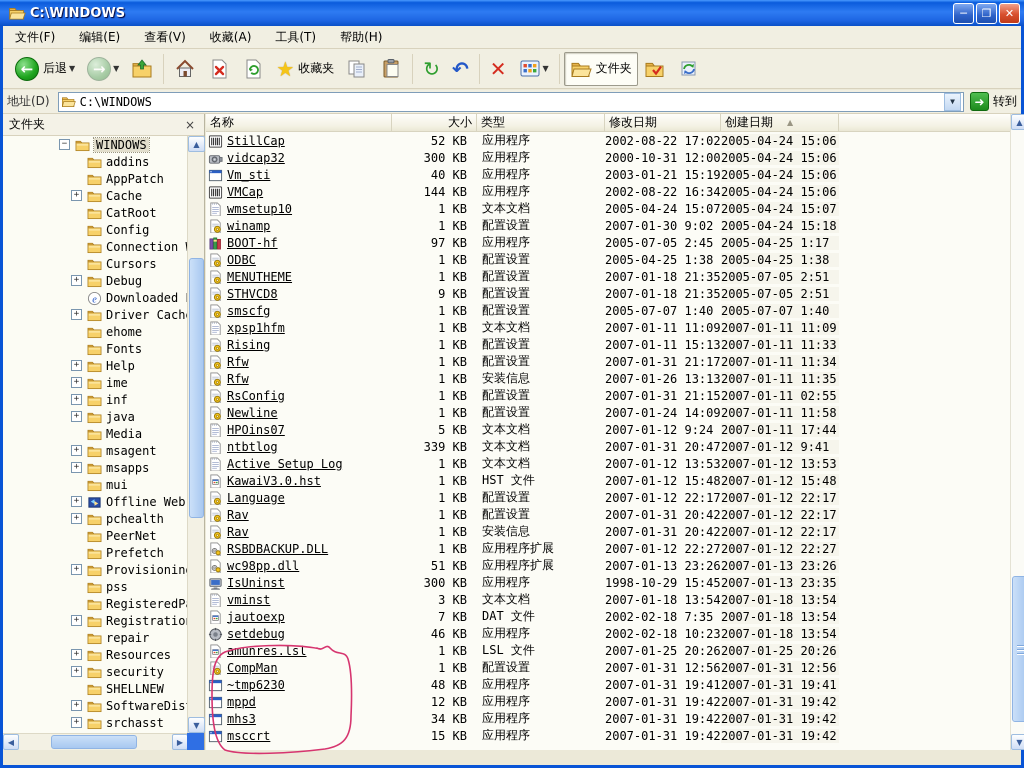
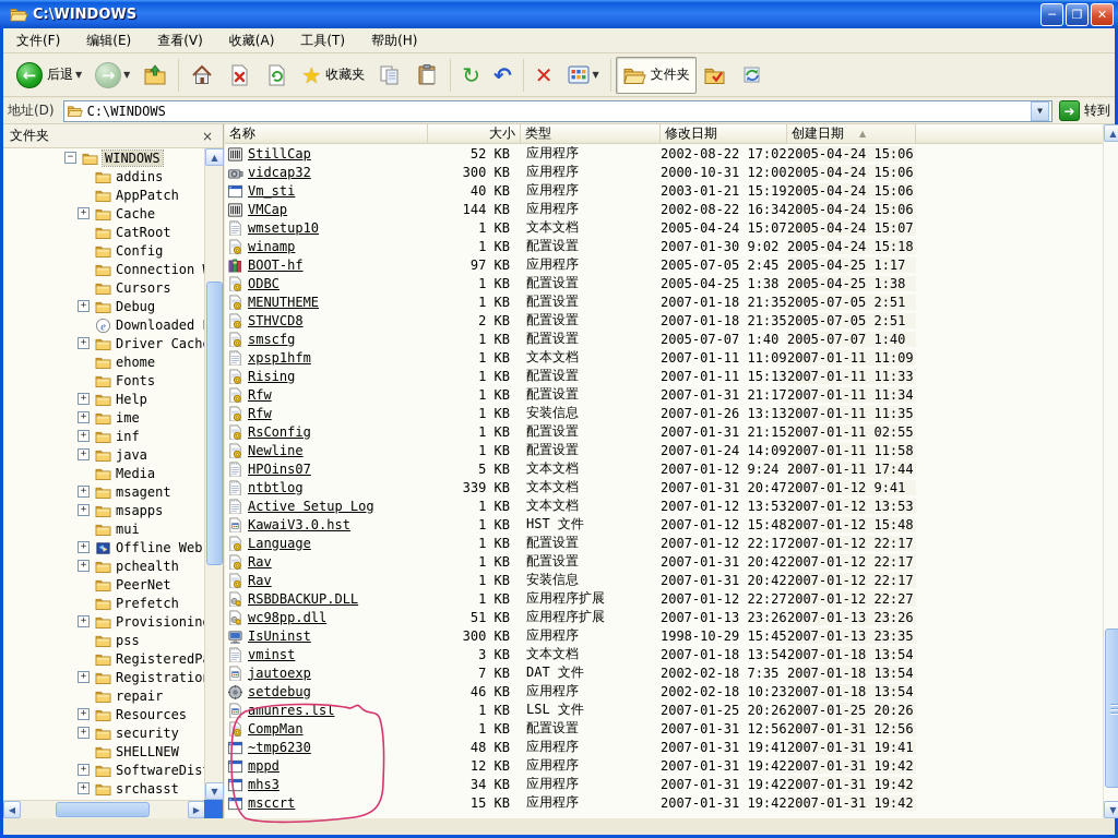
  C:\WINDOWS
  ─
  ❐
  ✕
  文件(F)
  编辑(E)
  查看(V)
  收藏(A)
  工具(T)
  帮助(H)
  ←
  后退
  ▼
  →
  ▼
  ★
  收藏夹
  ↻
  ↶
  ✕
  ▼
  文件夹
  地址(D)
  C:\WINDOWS
  ▼
  ➜
  转到
  文件夹
  ×
  −
  WINDOWS
  addins
  AppPatch
  +
  Cache
  CatRoot
  Config
  Cursors
  +
  Debug
  e
  +
  Driver Cach
  ehome
  Fonts
  +
  Help
  +
  ime
  +
  inf
  +
  java
  Media
  +
  msagent
  +
  msapps
  mui
  +
  +
  pchealth
  PeerNet
  Prefetch
  +
  Provisionin
  pss
  +
  Registratio
  repair
  +
  Resources
  +
  security
  SHELLNEW
  +
  +
  srchasst
  ▲
  ▼
  ◀
  ▶
  名称
  大小
  类型
  修改日期
  创建日期
  ▲
  StillCap
  52 KB
  应用程序
  2002-08-22 17:02
  2005-04-24 15:06
  vidcap32
  300 KB
  应用程序
  2000-10-31 12:00
  2005-04-24 15:06
  Vm_sti
  40 KB
  应用程序
  2003-01-21 15:19
  2005-04-24 15:06
  VMCap
  144 KB
  应用程序
  2002-08-22 16:34
  2005-04-24 15:06
  wmsetup10
  1 KB
  文本文档
  2005-04-24 15:07
  2005-04-24 15:07
  winamp
  1 KB
  配置设置
  2007-01-30 9:02
  2005-04-24 15:18
  BOOT-hf
  97 KB
  应用程序
  2005-07-05 2:45
  2005-04-25 1:17
  ODBC
  1 KB
  配置设置
  2005-04-25 1:38
  2005-04-25 1:38
  MENUTHEME
  1 KB
  配置设置
  2007-01-18 21:35
  2005-07-05 2:51
  STHVCD8
- 9 KB
+ 2 KB
  配置设置
  2007-01-18 21:35
  2005-07-05 2:51
  smscfg
  1 KB
  配置设置
  2005-07-07 1:40
  2005-07-07 1:40
  xpsp1hfm
  1 KB
  文本文档
  2007-01-11 11:09
  2007-01-11 11:09
  Rising
  1 KB
  配置设置
  2007-01-11 15:13
  2007-01-11 11:33
  Rfw
  1 KB
  配置设置
  2007-01-31 21:17
  2007-01-11 11:34
  Rfw
  1 KB
  安装信息
  2007-01-26 13:13
  2007-01-11 11:35
  RsConfig
  1 KB
  配置设置
  2007-01-31 21:15
  2007-01-11 02:55
  Newline
  1 KB
  配置设置
  2007-01-24 14:09
  2007-01-11 11:58
  HPOins07
  5 KB
  文本文档
  2007-01-12 9:24
  2007-01-11 17:44
  ntbtlog
  339 KB
  文本文档
  2007-01-31 20:47
  2007-01-12 9:41
  Active Setup Log
  1 KB
  文本文档
  2007-01-12 13:53
  2007-01-12 13:53
  KawaiV3.0.hst
  1 KB
  HST 文件
  2007-01-12 15:48
  2007-01-12 15:48
  Language
  1 KB
  配置设置
  2007-01-12 22:17
  2007-01-12 22:17
  Rav
  1 KB
  配置设置
  2007-01-31 20:42
  2007-01-12 22:17
  Rav
  1 KB
  安装信息
  2007-01-31 20:42
  2007-01-12 22:17
  RSBDBACKUP.DLL
  1 KB
  应用程序扩展
  2007-01-12 22:27
  2007-01-12 22:27
  wc98pp.dll
  51 KB
  应用程序扩展
  2007-01-13 23:26
  2007-01-13 23:26
  IsUninst
  300 KB
  应用程序
  1998-10-29 15:45
  2007-01-13 23:35
  vminst
  3 KB
  文本文档
  2007-01-18 13:54
  2007-01-18 13:54
  jautoexp
  7 KB
  DAT 文件
  2002-02-18 7:35
  2007-01-18 13:54
  setdebug
  46 KB
  应用程序
  2002-02-18 10:23
  2007-01-18 13:54
  munres.lsl
  1 KB
  LSL 文件
  2007-01-25 20:26
  2007-01-25 20:26
  CompMan
  1 KB
  配置设置
  2007-01-31 12:56
  2007-01-31 12:56
  ~tmp6230
  48 KB
  应用程序
  2007-01-31 19:41
  2007-01-31 19:41
  mppd
  12 KB
  应用程序
  2007-01-31 19:42
  2007-01-31 19:42
  mhs3
  34 KB
  应用程序
  2007-01-31 19:42
  2007-01-31 19:42
  msccrt
  15 KB
  应用程序
  2007-01-31 19:42
  2007-01-31 19:42
  ▲
  ▼
